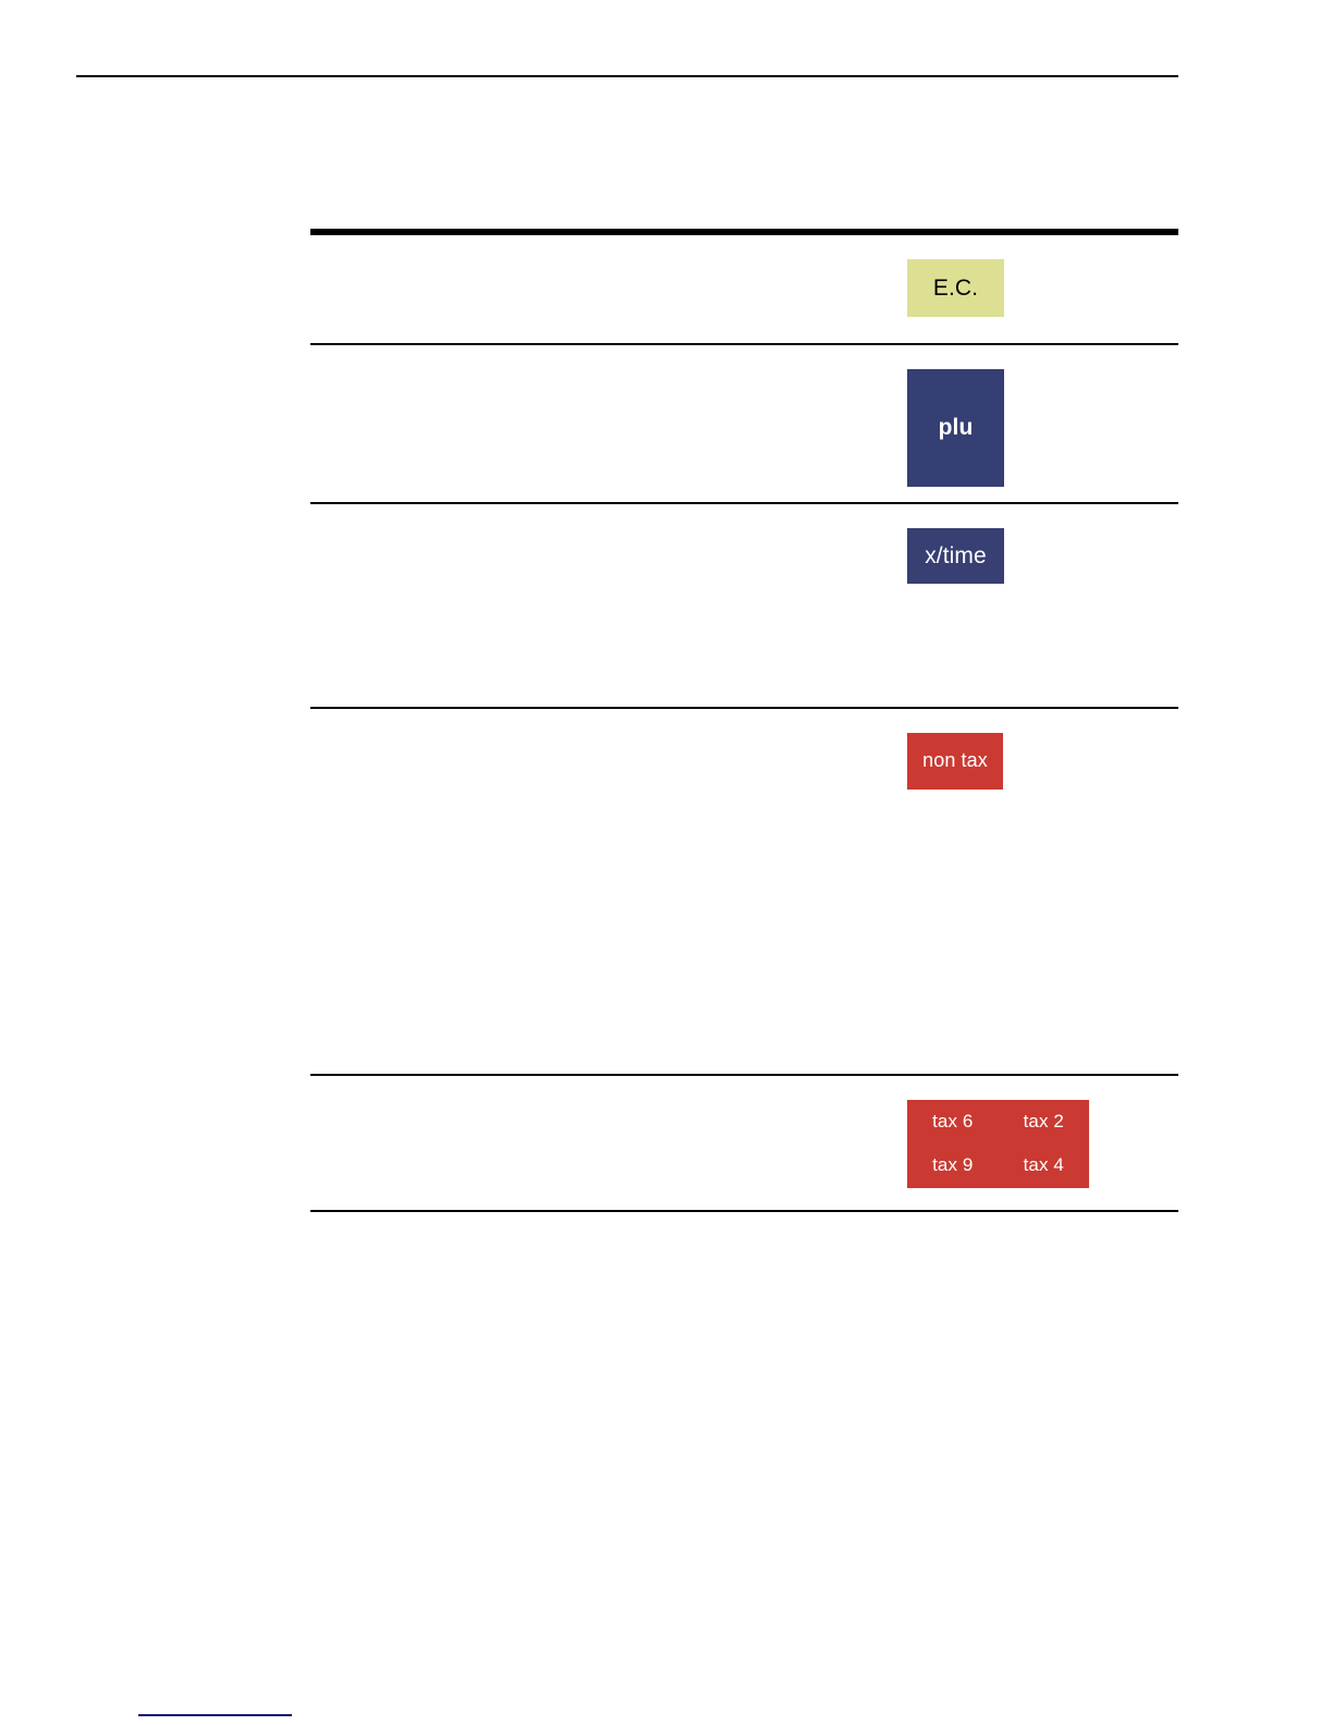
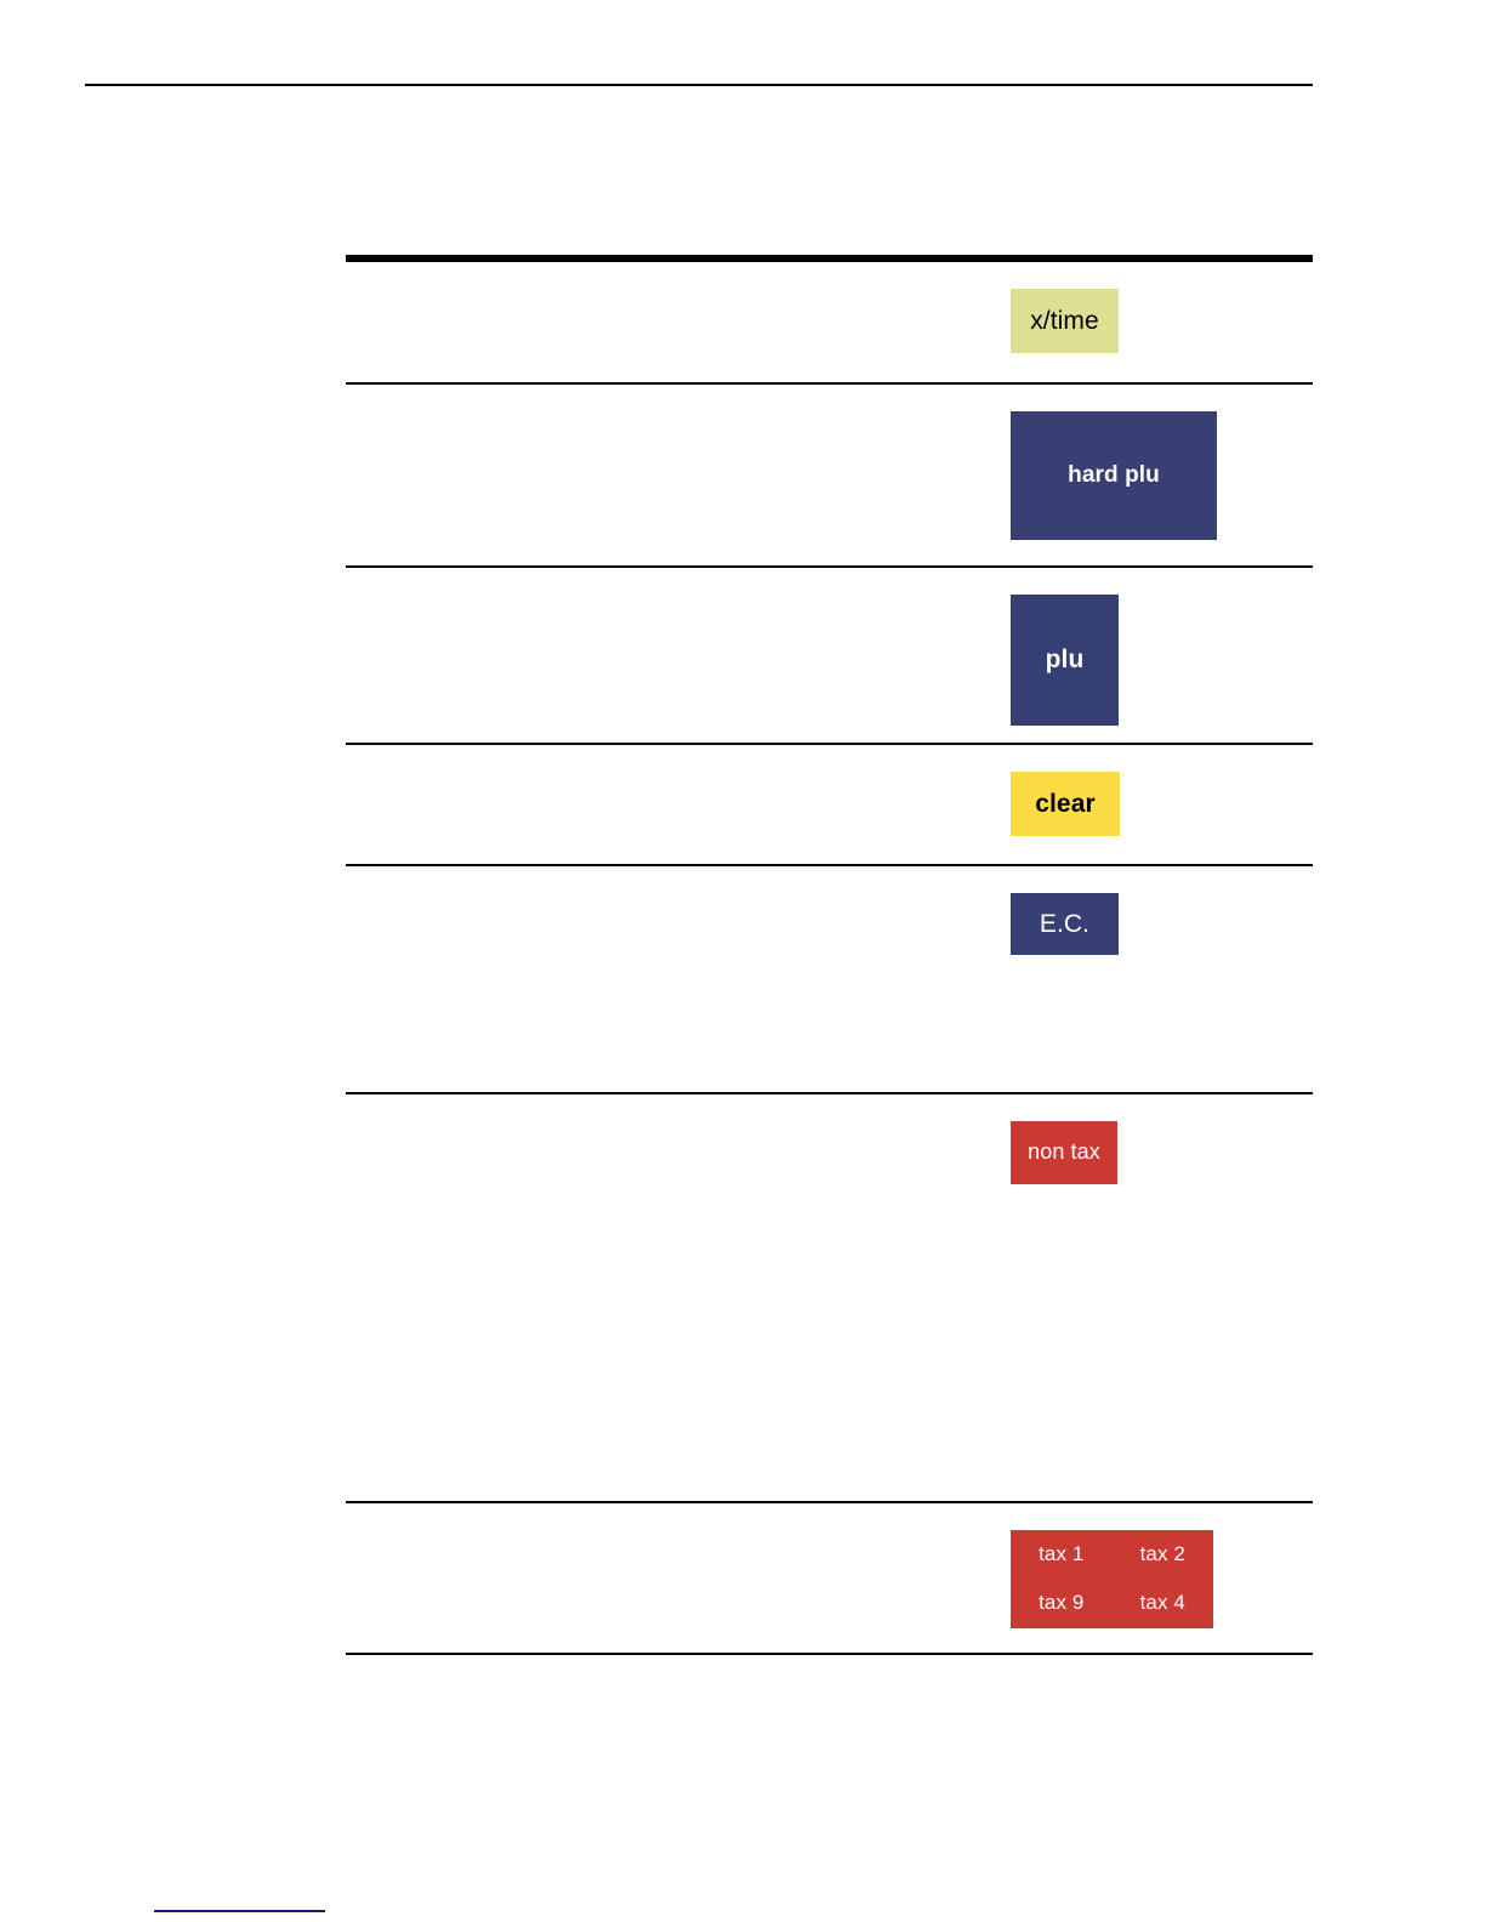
- E.C.
+ x/time
+ hard plu
  plu
+ clear
- x/time
+ E.C.
  non tax
- tax 6
+ tax 1
  tax 2
  tax 9
  tax 4
